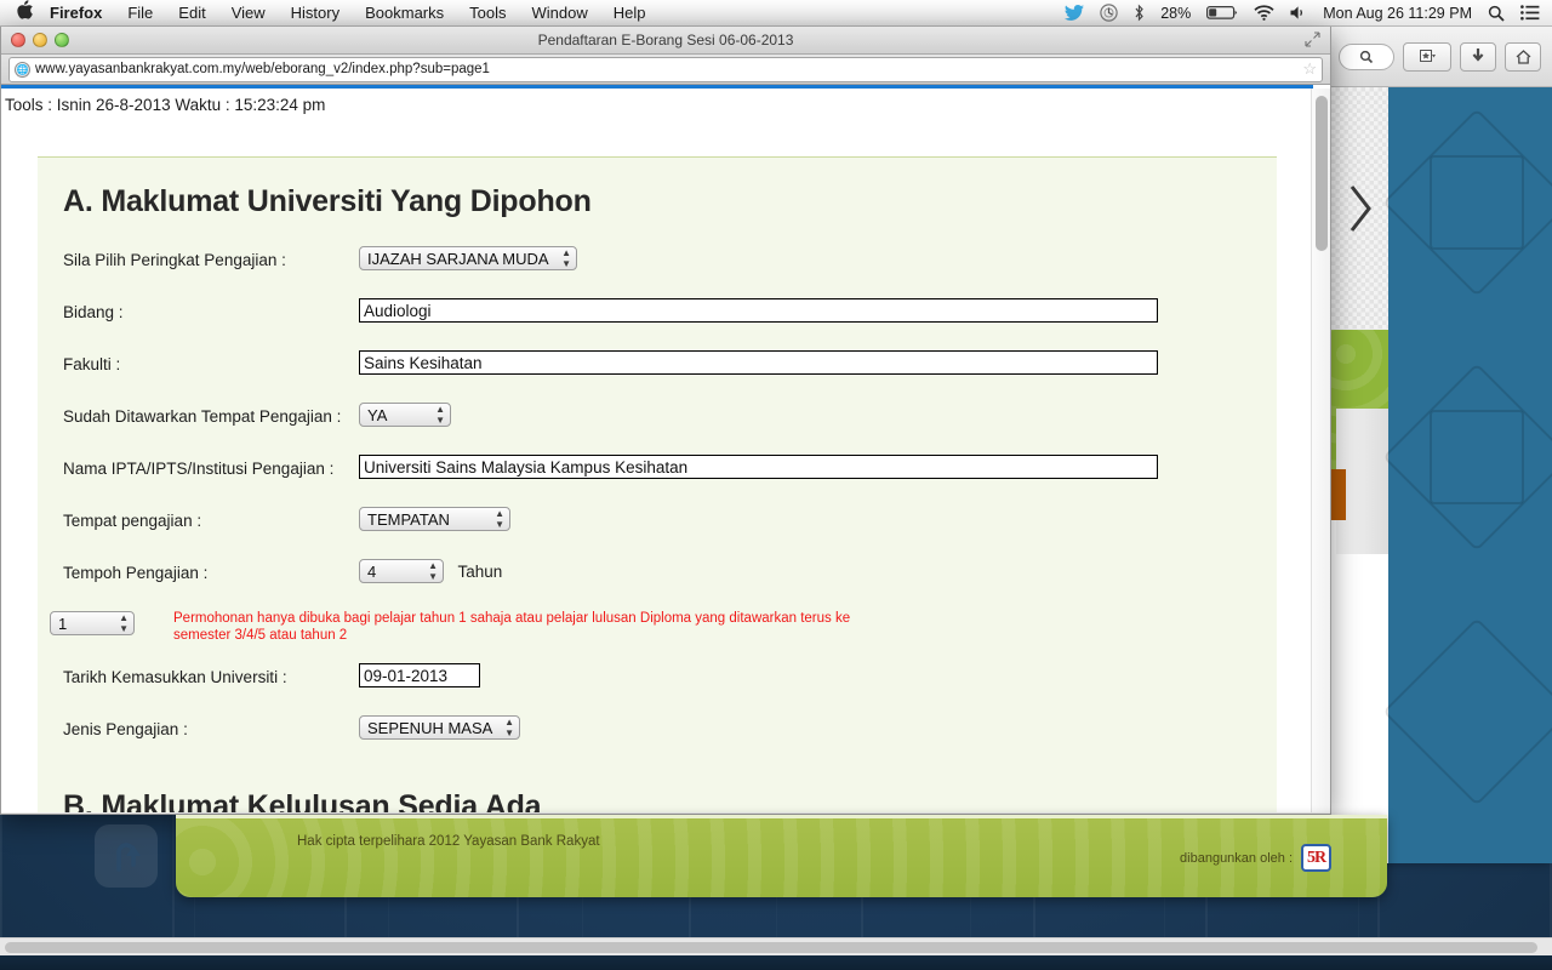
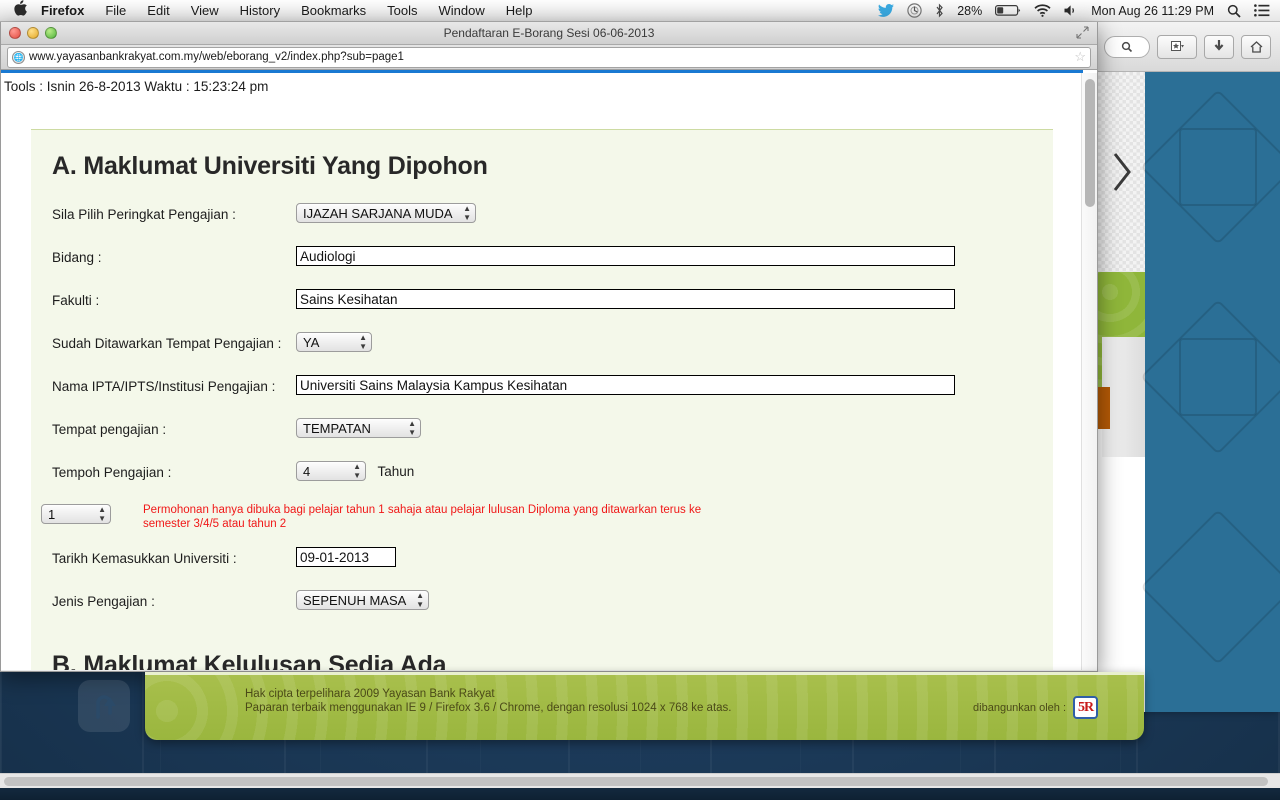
  Firefox
  File
  Edit
  View
  History
  Bookmarks
  Tools
  Window
  Help
  28%
  Mon Aug 26 11:29 PM
  Pendaftaran E-Borang Sesi 06-06-2013
  🌐
  www.yayasanbankrakyat.com.my/web/eborang_v2/index.php?sub=page1
  ☆
  Tools : Isnin 26-8-2013 Waktu : 15:23:24 pm
  A. Maklumat Universiti Yang Dipohon
  Sila Pilih Peringkat Pengajian :
  IJAZAH SARJANA MUDA
  ▲
  ▼
  Bidang :
  Audiologi
  Fakulti :
  Sains Kesihatan
  Sudah Ditawarkan Tempat Pengajian :
  YA
  ▲
  ▼
  Nama IPTA/IPTS/Institusi Pengajian :
  Universiti Sains Malaysia Kampus Kesihatan
  Tempat pengajian :
  TEMPATAN
  ▲
  ▼
  Tempoh Pengajian :
  4
  ▲
  ▼
  Tahun
  1
  ▲
  ▼
  Permohonan hanya dibuka bagi pelajar tahun 1 sahaja atau pelajar lulusan Diploma yang ditawarkan terus ke semester 3/4/5 atau tahun 2
  Tarikh Kemasukkan Universiti :
  09-01-2013
  Jenis Pengajian :
  SEPENUH MASA
  ▲
  ▼
  B. Maklumat Kelulusan Sedia Ada
- Hak cipta terpelihara 2012 Yayasan Bank Rakyat
+ Hak cipta terpelihara 2009 Yayasan Bank Rakyat
+ Paparan terbaik menggunakan IE 9 / Firefox 3.6 / Chrome, dengan resolusi 1024 x 768 ke atas.
  dibangunkan oleh :
  5R
